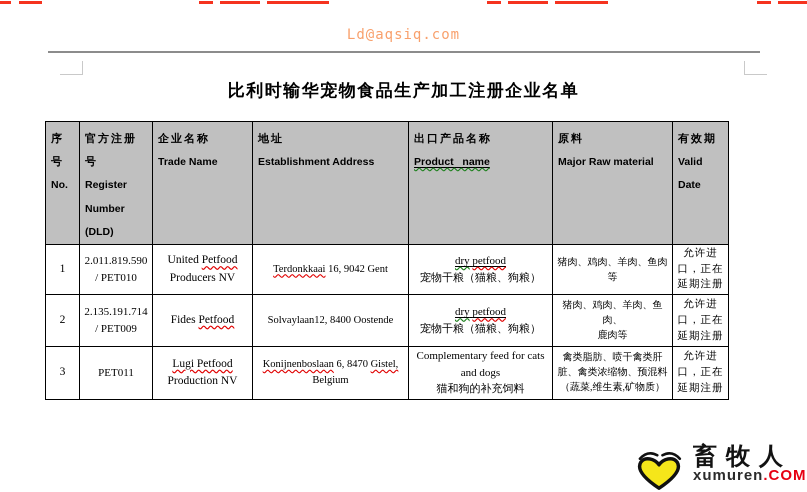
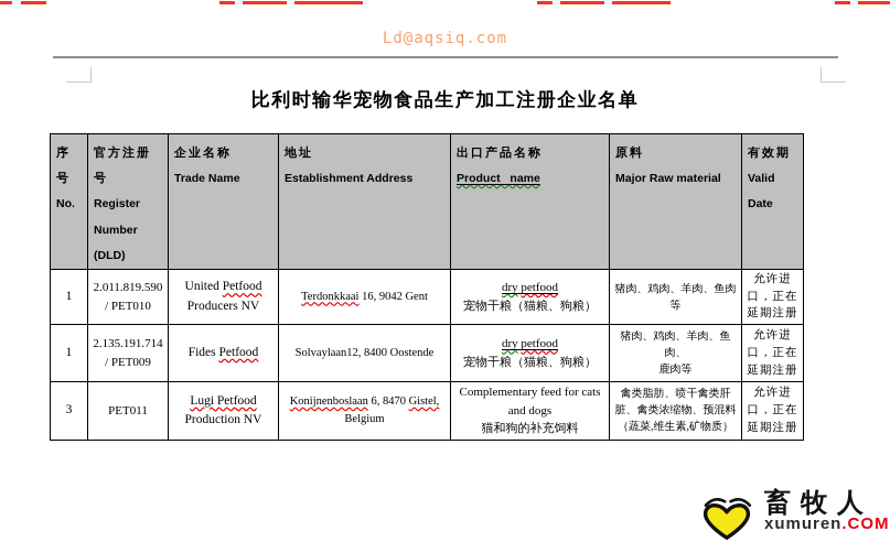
  Ld@aqsiq.com
  比利时输华宠物食品生产加工注册企业名单
  序号No.	官方注册号RegisterNumber(DLD)	企业名称Trade Name	地址Establishment Address	出口产品名称Product name	原料Major Raw material	有效期ValidDate
  1	2.011.819.590/ PET010	United PetfoodProducers NV	Terdonkkaai 16, 9042 Gent	dry petfood宠物干粮（猫粮、狗粮）	猪肉、鸡肉、羊肉、鱼肉等	允许进口，正在延期注册
- 2	2.135.191.714/ PET009	Fides Petfood	Solvaylaan12, 8400 Oostende	dry petfood宠物干粮（猫粮、狗粮）	猪肉、鸡肉、羊肉、鱼肉、鹿肉等	允许进口，正在延期注册
+ 1	2.135.191.714/ PET009	Fides Petfood	Solvaylaan12, 8400 Oostende	dry petfood宠物干粮（猫粮、狗粮）	猪肉、鸡肉、羊肉、鱼肉、鹿肉等	允许进口，正在延期注册
  3	PET011	Lugi PetfoodProduction NV	Konijnenboslaan 6, 8470 Gistel,Belgium	Complementary feed for catsand dogs猫和狗的补充饲料	禽类脂肪、喷干禽类肝脏、禽类浓缩物、预混料（蔬菜,维生素,矿物质）	允许进口，正在延期注册
  畜牧人
  xumuren.COM
